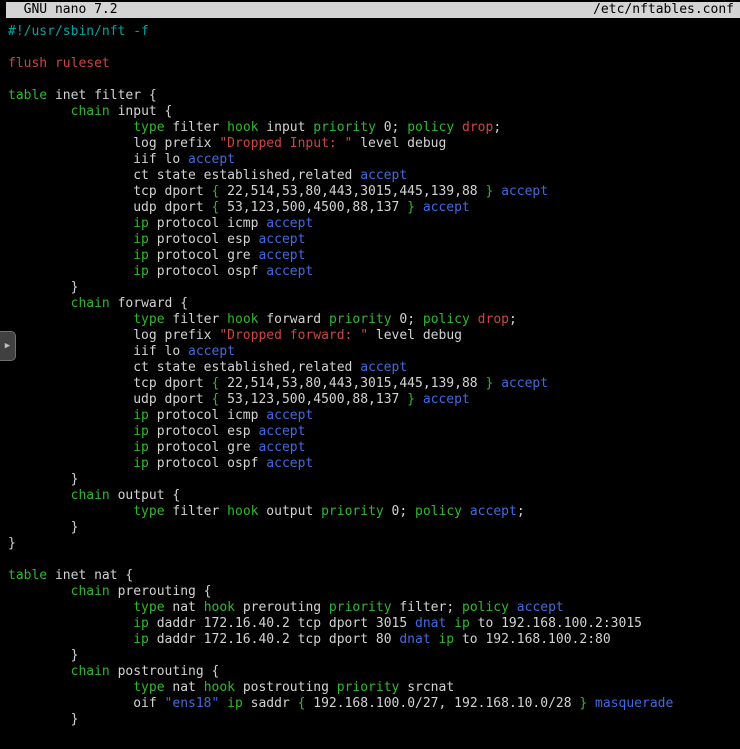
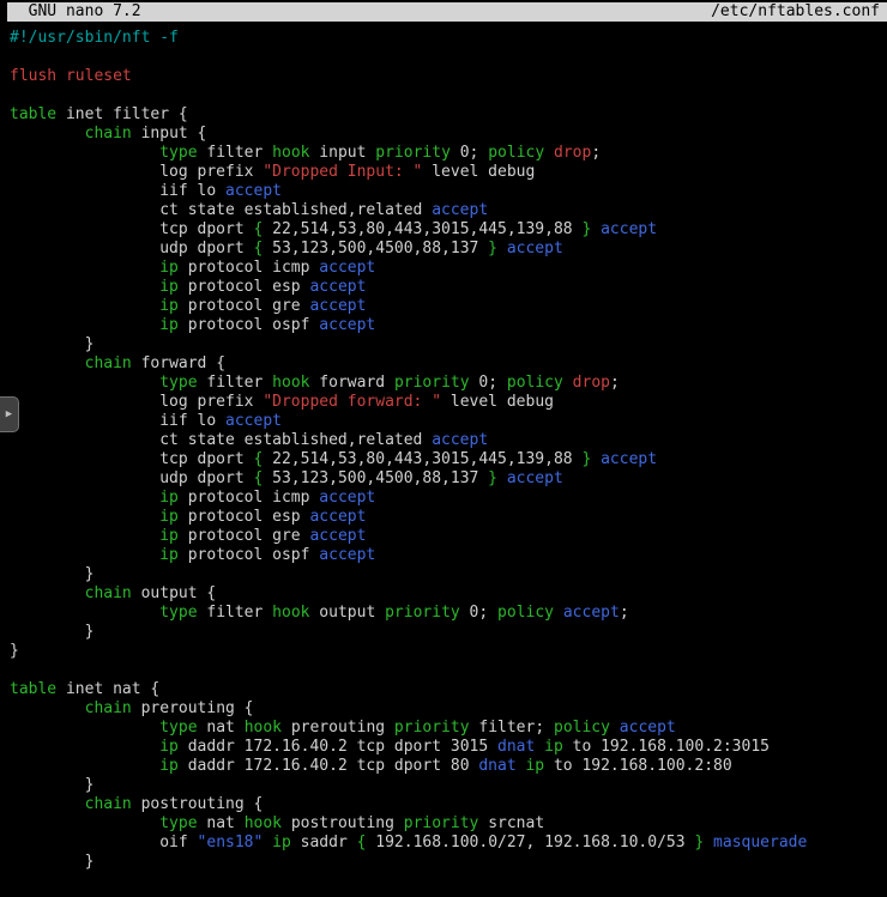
  GNU nano 7.2
  /etc/nftables.conf
  #!/usr/sbin/nft -f
  flush ruleset
  table inet filter {
  chain input {
  type filter hook input priority 0; policy drop;
  log prefix "Dropped Input: " level debug
  iif lo accept
  ct state established,related accept
  tcp dport { 22,514,53,80,443,3015,445,139,88 } accept
  udp dport { 53,123,500,4500,88,137 } accept
  ip protocol icmp accept
  ip protocol esp accept
  ip protocol gre accept
  ip protocol ospf accept
  }
  chain forward {
  type filter hook forward priority 0; policy drop;
  log prefix "Dropped forward: " level debug
  iif lo accept
  ct state established,related accept
  tcp dport { 22,514,53,80,443,3015,445,139,88 } accept
  udp dport { 53,123,500,4500,88,137 } accept
  ip protocol icmp accept
  ip protocol esp accept
  ip protocol gre accept
  ip protocol ospf accept
  }
  chain output {
  type filter hook output priority 0; policy accept;
  }
  }
  table inet nat {
  chain prerouting {
  type nat hook prerouting priority filter; policy accept
  ip daddr 172.16.40.2 tcp dport 3015 dnat ip to 192.168.100.2:3015
  ip daddr 172.16.40.2 tcp dport 80 dnat ip to 192.168.100.2:80
  }
  chain postrouting {
  type nat hook postrouting priority srcnat
- oif "ens18" ip saddr { 192.168.100.0/27, 192.168.10.0/28 } masquerade
+ oif "ens18" ip saddr { 192.168.100.0/27, 192.168.10.0/53 } masquerade
  }
  ▶
